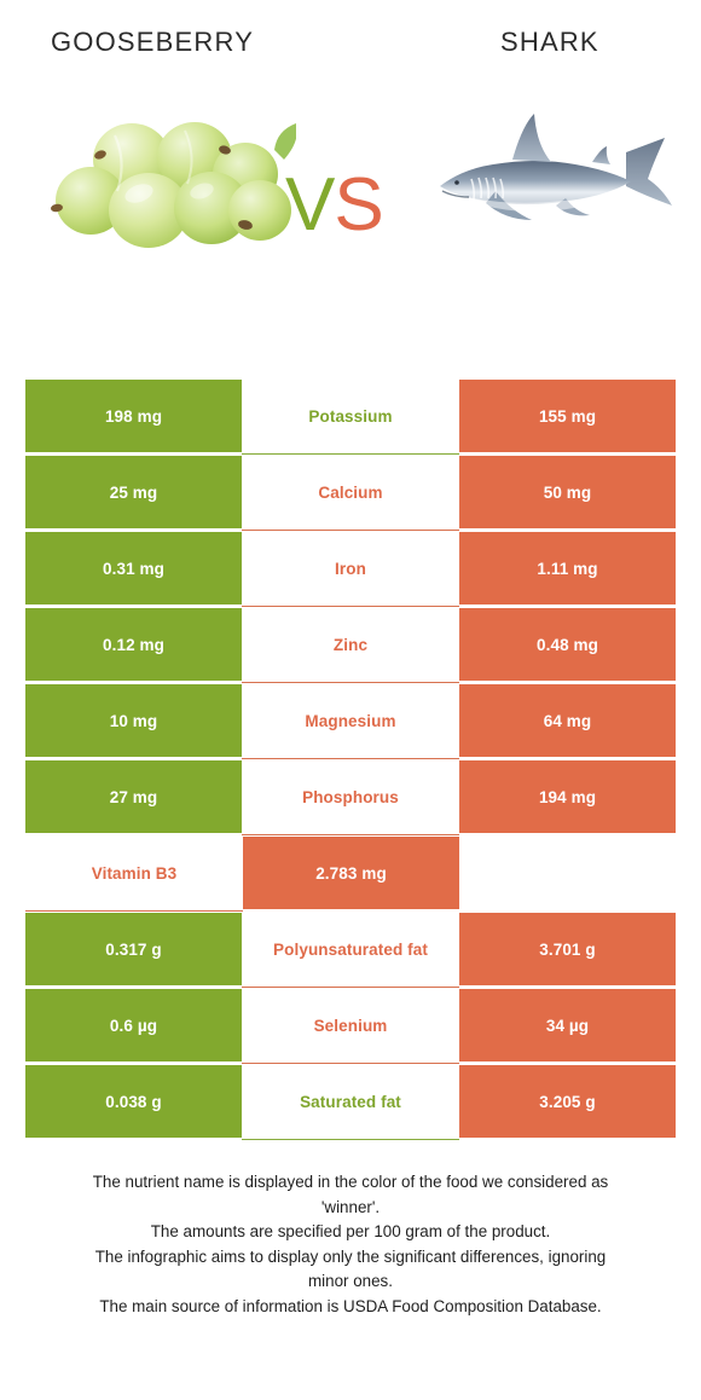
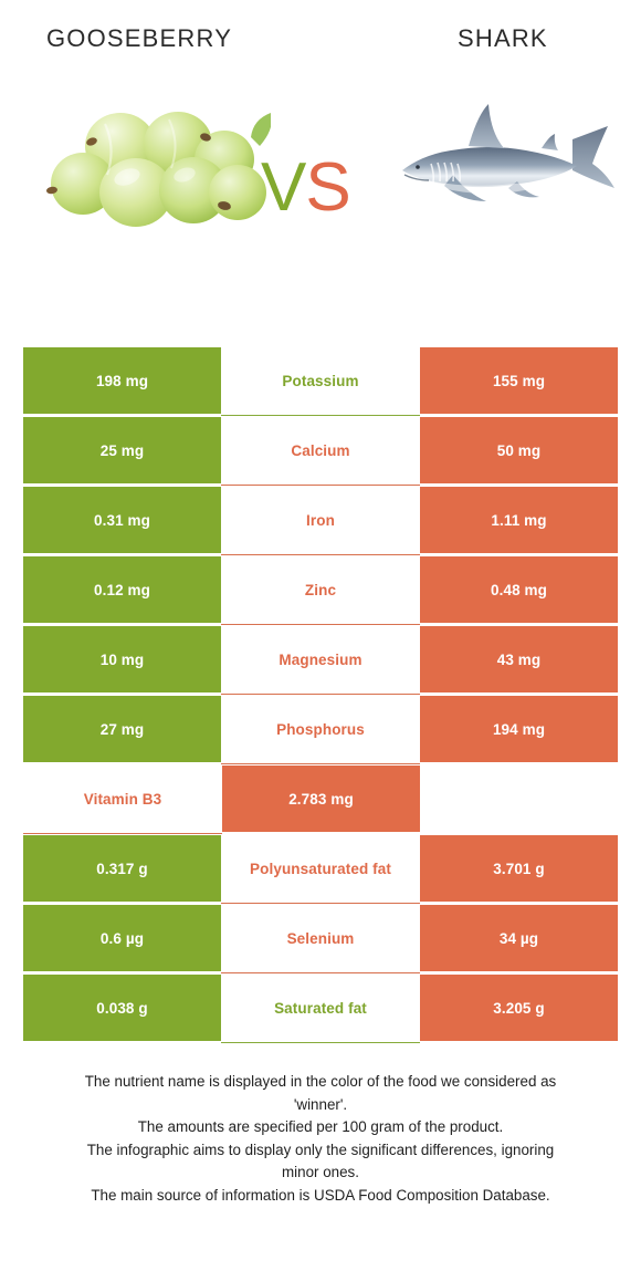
  GOOSEBERRY
  SHARK
  VS
  198 mg
  Potassium
  155 mg
  25 mg
  Calcium
  50 mg
  0.31 mg
  Iron
  1.11 mg
  0.12 mg
  Zinc
  0.48 mg
  10 mg
  Magnesium
- 64 mg
+ 43 mg
  27 mg
  Phosphorus
  194 mg
  Vitamin B3
  2.783 mg
  0.317 g
  Polyunsaturated fat
  3.701 g
  0.6 µg
  Selenium
  34 µg
  0.038 g
  Saturated fat
  3.205 g
  The nutrient name is displayed in the color of the food we considered as
  'winner'.
  The amounts are specified per 100 gram of the product.
  The infographic aims to display only the significant differences, ignoring
  minor ones.
  The main source of information is USDA Food Composition Database.
